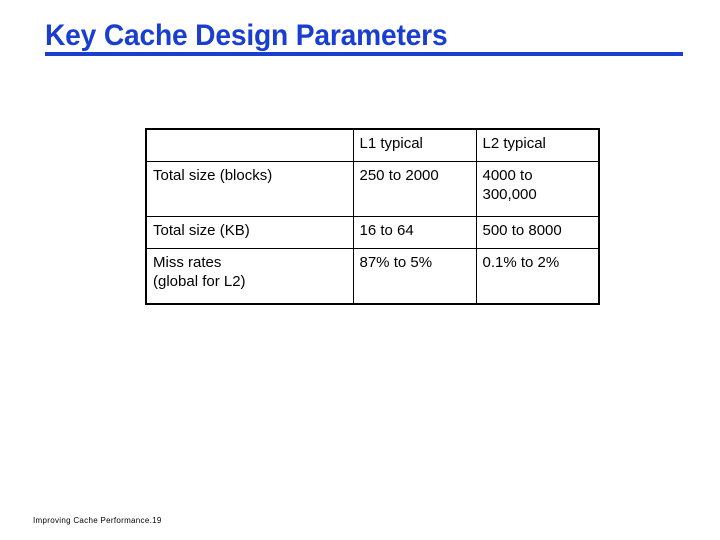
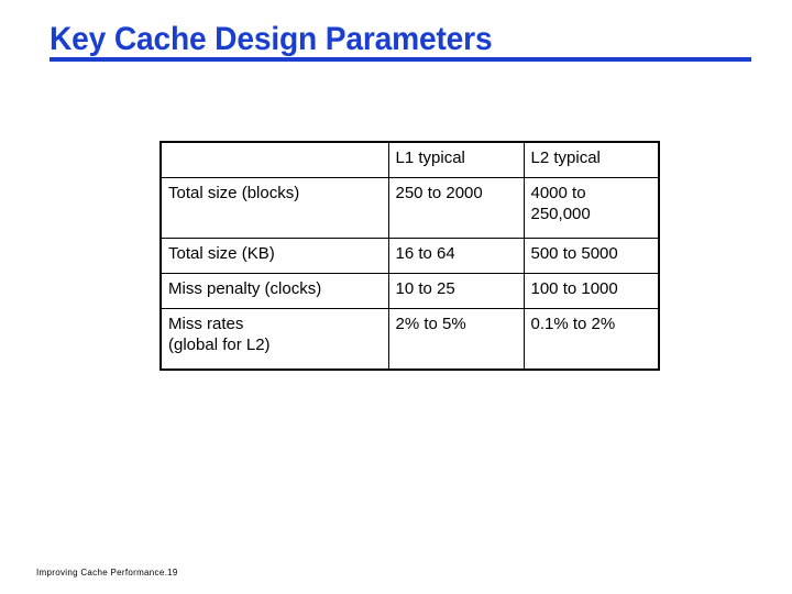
  Key Cache Design Parameters
  	L1 typical	L2 typical
- Total size (blocks)	250 to 2000	4000 to 300,000
+ Total size (blocks)	250 to 2000	4000 to 250,000
- Total size (KB)	16 to 64	500 to 8000
+ Total size (KB)	16 to 64	500 to 5000
+ Miss penalty (clocks)	10 to 25	100 to 1000
- Miss rates (global for L2)	87% to 5%	0.1% to 2%
+ Miss rates (global for L2)	2% to 5%	0.1% to 2%
  Improving Cache Performance.19
